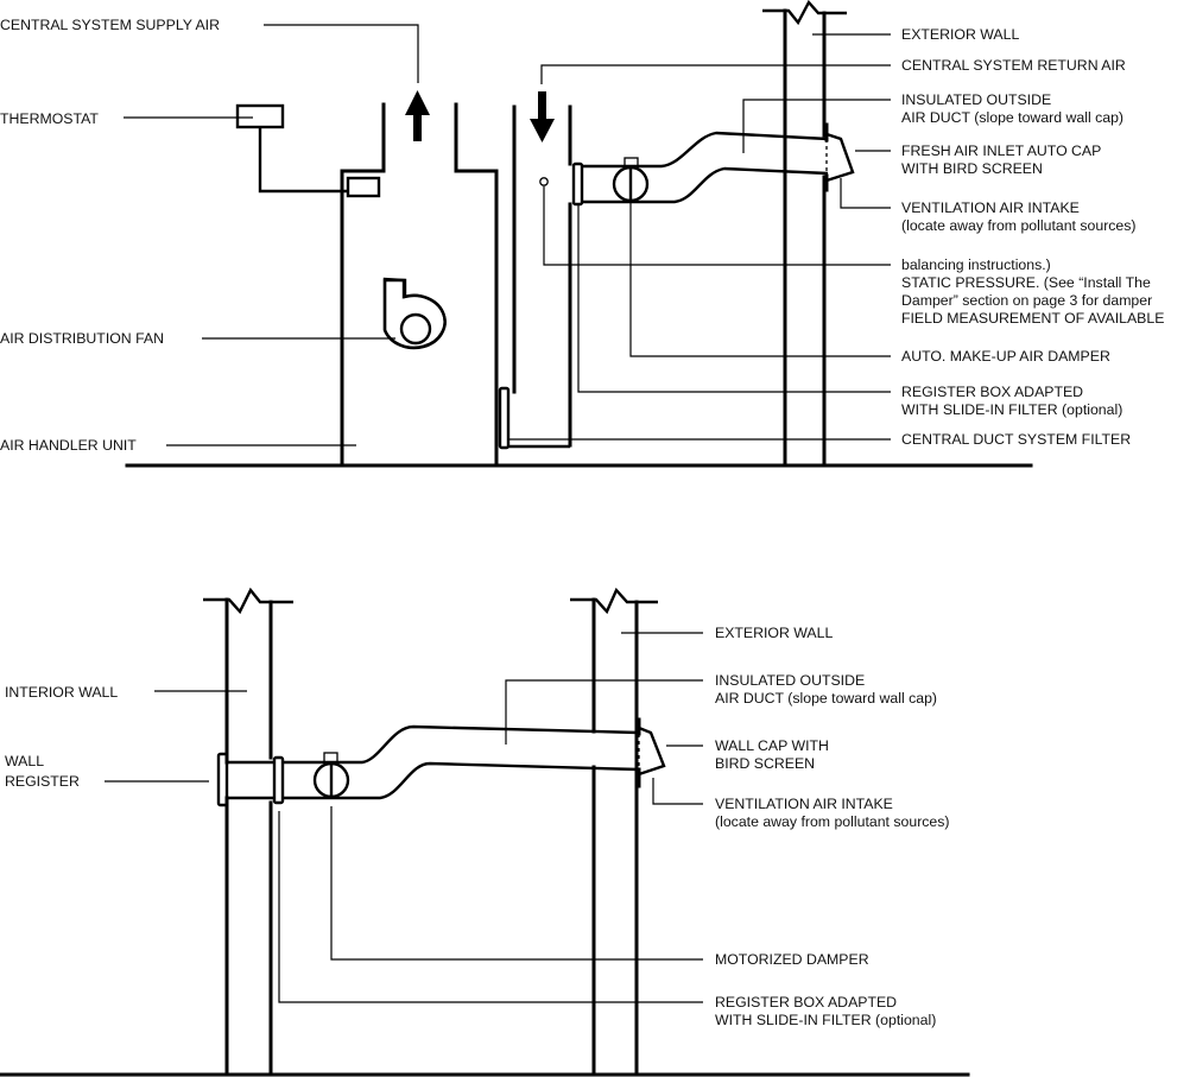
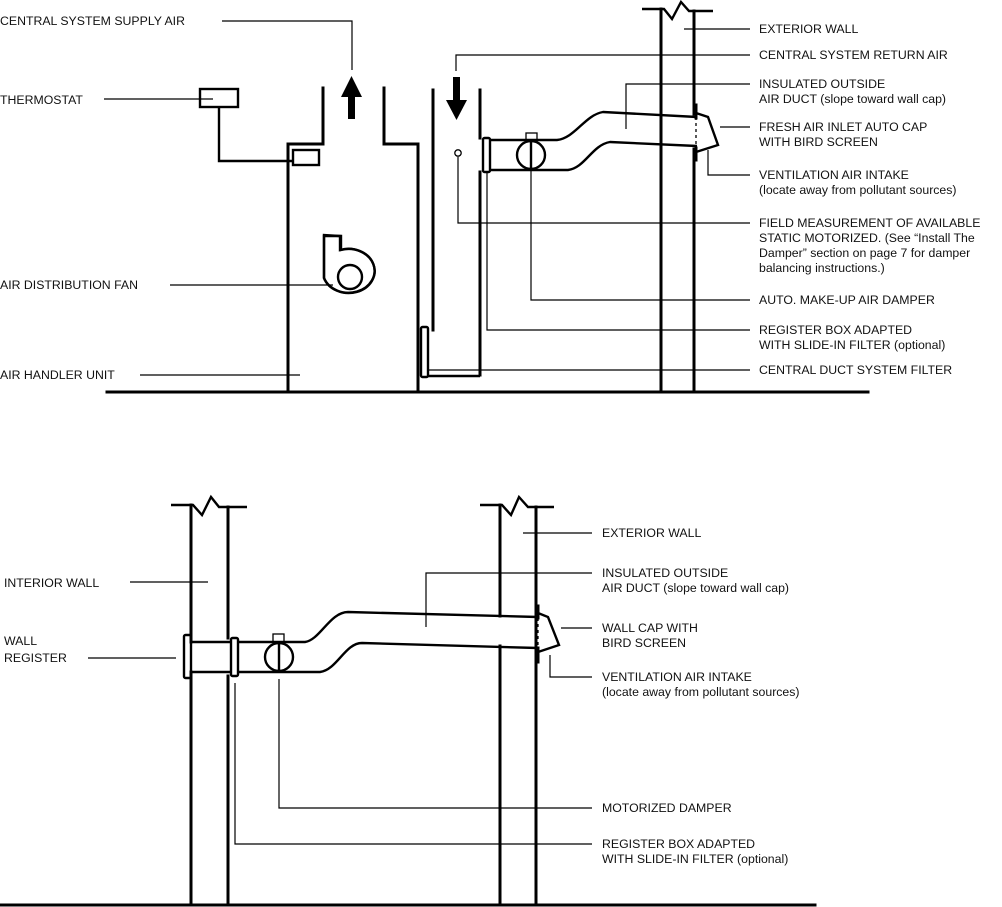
  CENTRAL SYSTEM SUPPLY AIR
  THERMOSTAT
  AIR DISTRIBUTION FAN
  AIR HANDLER UNIT
  EXTERIOR WALL
  CENTRAL SYSTEM RETURN AIR
  INSULATED OUTSIDE
  AIR DUCT (slope toward wall cap)
  FRESH AIR INLET AUTO CAP
  WITH BIRD SCREEN
  VENTILATION AIR INTAKE
  (locate away from pollutant sources)
- balancing instructions.)
+ FIELD MEASUREMENT OF AVAILABLE
- STATIC PRESSURE. (See “Install The
+ STATIC MOTORIZED. (See “Install The
- Damper” section on page 3 for damper
+ Damper” section on page 7 for damper
- FIELD MEASUREMENT OF AVAILABLE
+ balancing instructions.)
  AUTO. MAKE-UP AIR DAMPER
  REGISTER BOX ADAPTED
  WITH SLIDE-IN FILTER (optional)
  CENTRAL DUCT SYSTEM FILTER
  INTERIOR WALL
  WALL
  REGISTER
  EXTERIOR WALL
  INSULATED OUTSIDE
  AIR DUCT (slope toward wall cap)
  WALL CAP WITH
  BIRD SCREEN
  VENTILATION AIR INTAKE
  (locate away from pollutant sources)
  MOTORIZED DAMPER
  REGISTER BOX ADAPTED
  WITH SLIDE-IN FILTER (optional)
